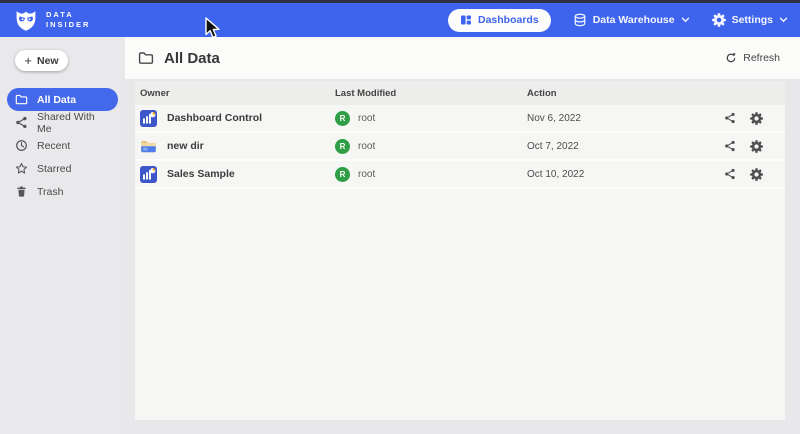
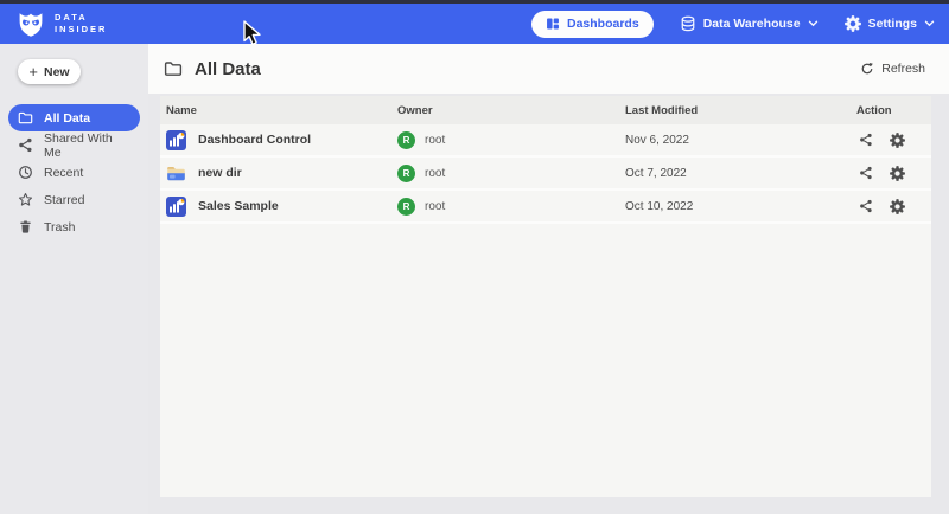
  DATA
  INSIDER
  Dashboards
  Data Warehouse
  Settings
  +
  New
  All Data
  Shared With Me
  Recent
  Starred
  Trash
  All Data
  Refresh
+ Name
  Owner
  Last Modified
  Action
  Dashboard Control
  R
  root
  Nov 6, 2022
  new dir
  R
  root
  Oct 7, 2022
  Sales Sample
  R
  root
  Oct 10, 2022
